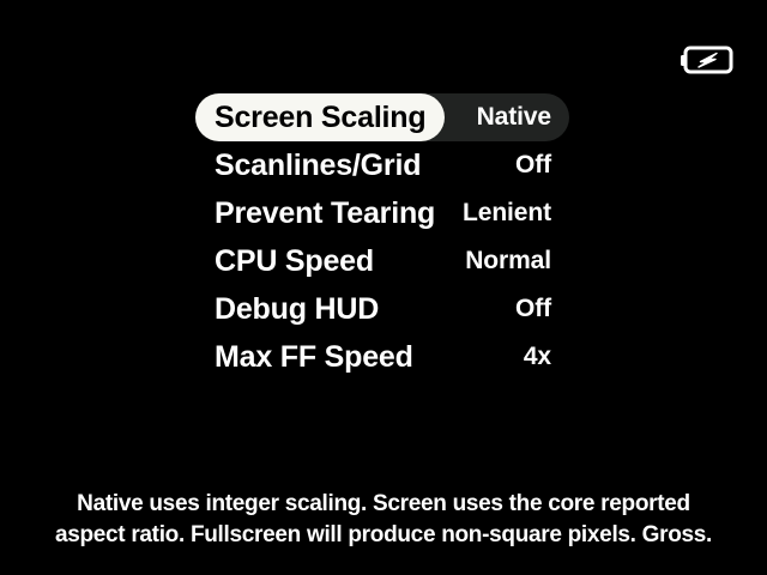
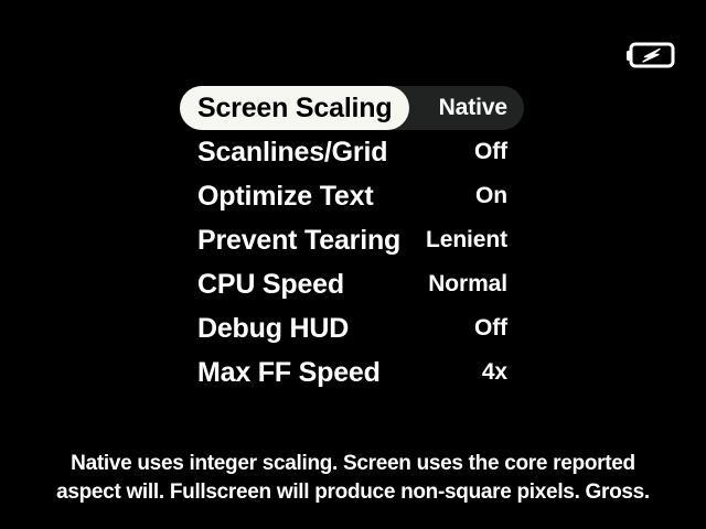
  Screen Scaling
  Native
  Scanlines/Grid
  Off
+ Optimize Text
+ On
  Prevent Tearing
  Lenient
  CPU Speed
  Normal
  Debug HUD
  Off
  Max FF Speed
  4x
  Native uses integer scaling. Screen uses the core reported
- aspect ratio. Fullscreen will produce non-square pixels. Gross.
+ aspect will. Fullscreen will produce non-square pixels. Gross.
